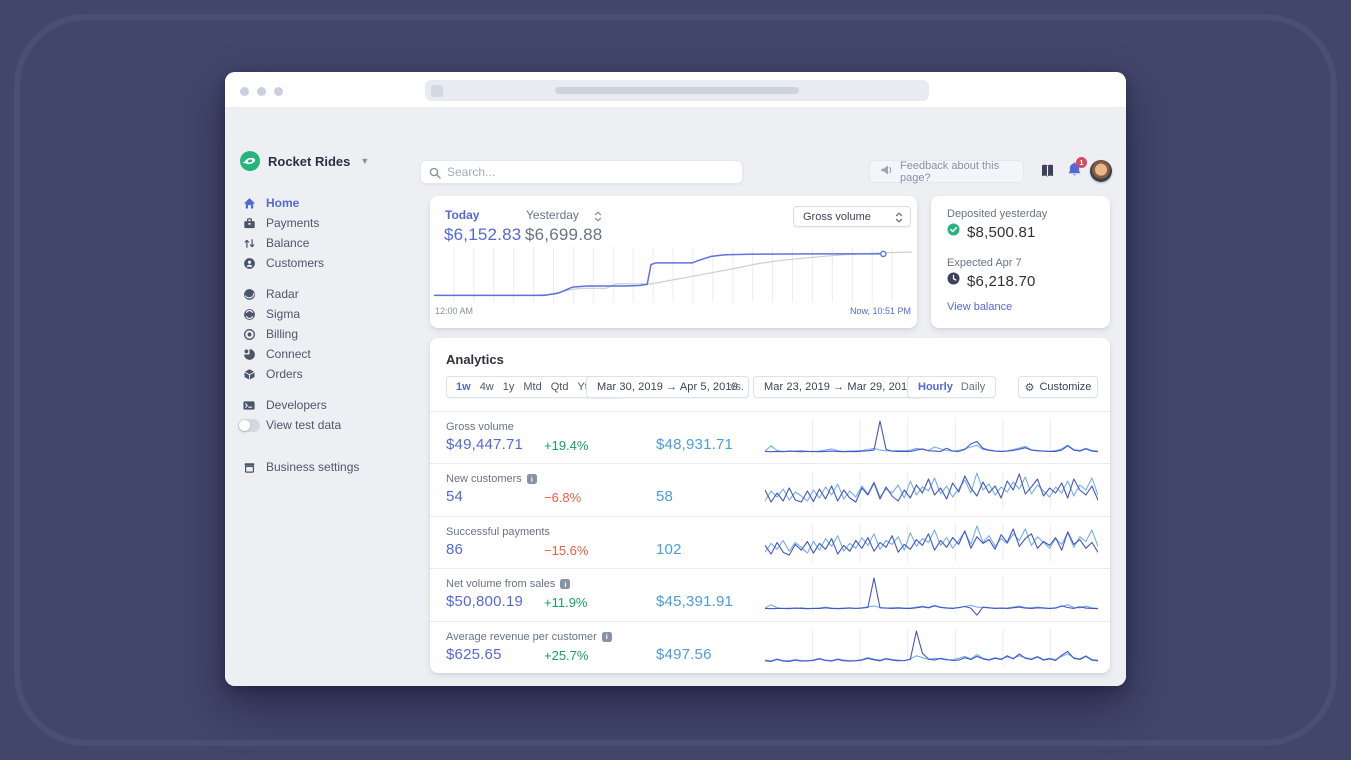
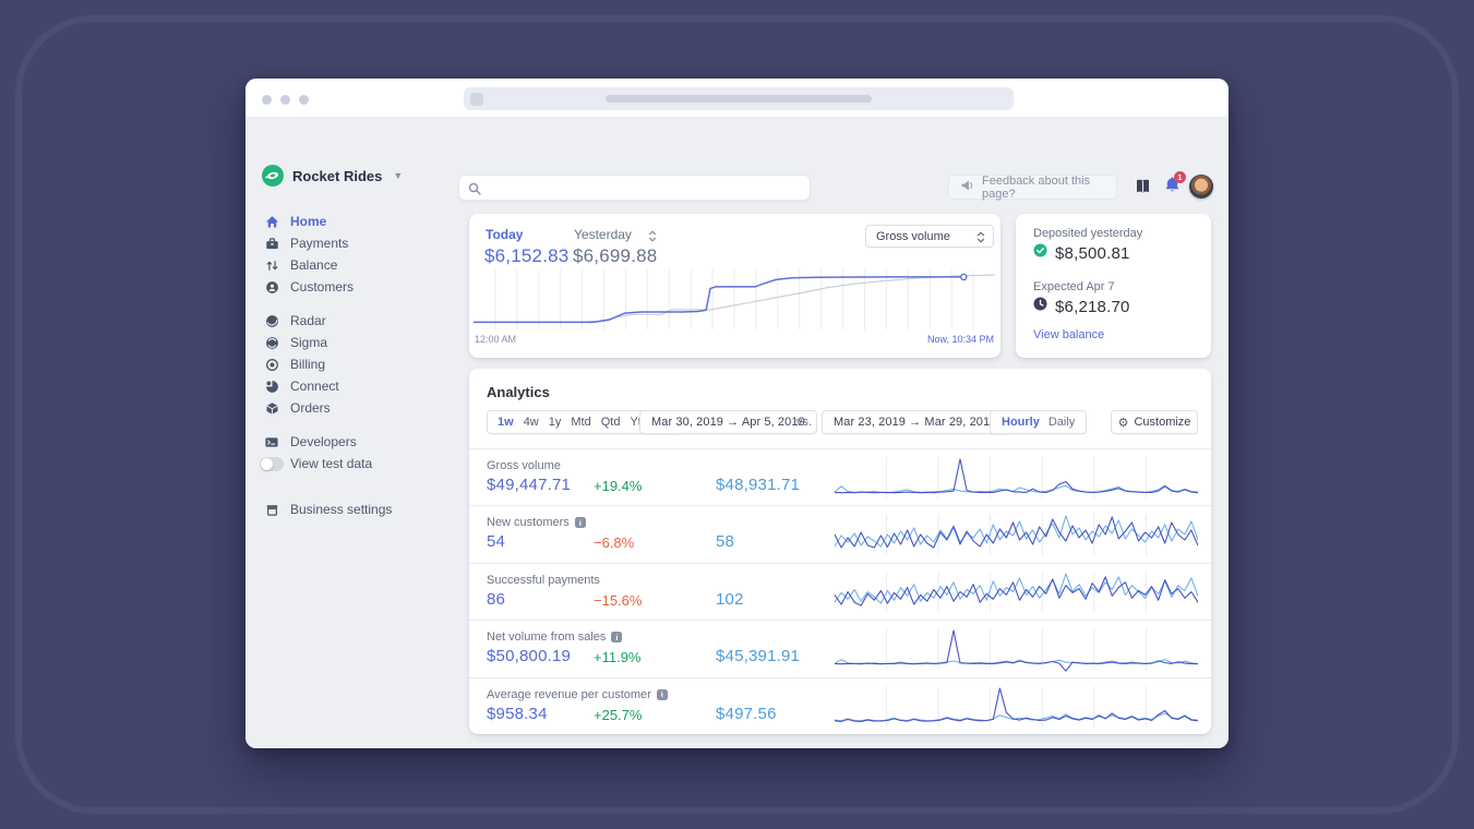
  Rocket Rides
  ▼
  Home
  Payments
  Balance
  Customers
  Radar
  Sigma
  Billing
  Connect
  Orders
  Developers
  View test data
  Business settings
- Search...
  Feedback about this page?
  1
  Today
  Yesterday
  $6,152.83
  $6,699.88
  Gross volume
  12:00 AM
- Now, 10:51 PM
+ Now, 10:34 PM
  Deposited yesterday
  $8,500.81
  Expected Apr 7
  $6,218.70
  View balance
  Analytics
  1w
  4w
  1y
  Mtd
  Qtd
  Mar 30, 2019 → Apr 5, 2019
  vs.
  Mar 23, 2019 → Mar 29, 201
  Hourly
  Daily
  ⚙
  Customize
  Gross volume
  $49,447.71
  +19.4%
  $48,931.71
  New customers
  i
  54
  −6.8%
  58
  Successful payments
  86
  −15.6%
  102
  Net volume from sales
  i
  $50,800.19
  +11.9%
  $45,391.91
  Average revenue per customer
  i
- $625.65
+ $958.34
  +25.7%
  $497.56
